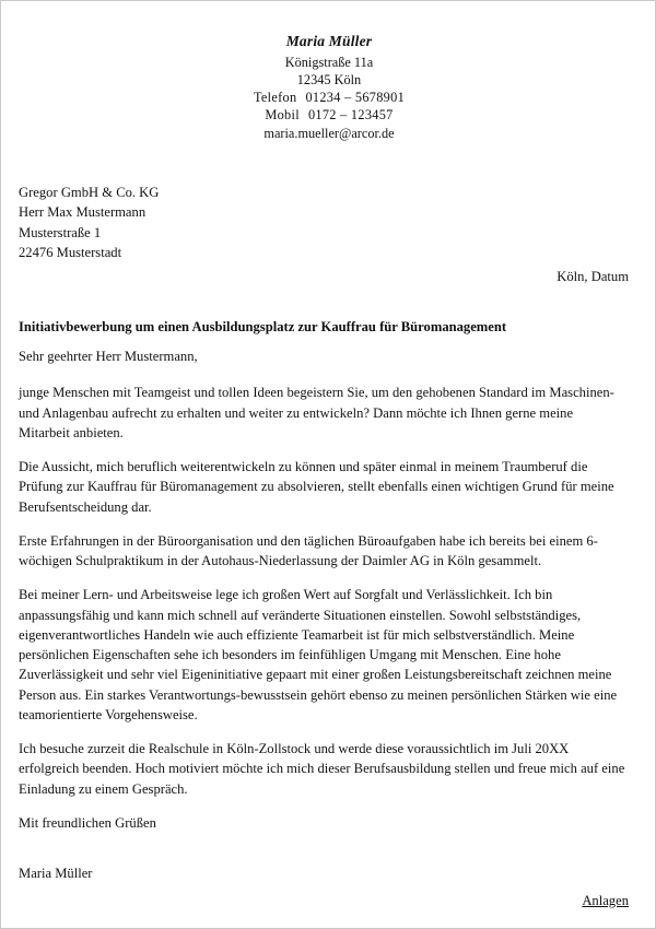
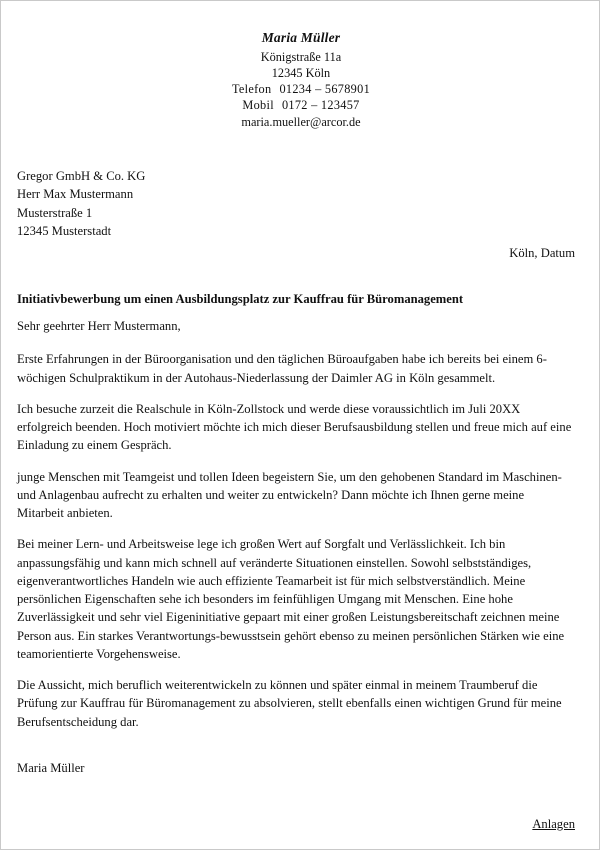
  Maria Müller
  Königstraße 11a
  12345 Köln
  Telefon 01234 – 5678901
  Mobil 0172 – 123457
  maria.mueller@arcor.de
  Gregor GmbH & Co. KG
  Herr Max Mustermann
  Musterstraße 1
- 22476 Musterstadt
+ 12345 Musterstadt
  Köln, Datum
  Initiativbewerbung um einen Ausbildungsplatz zur Kauffrau für Büromanagement
  Sehr geehrter Herr Mustermann,
- junge Menschen mit Teamgeist und tollen Ideen begeistern Sie, um den gehobenen Standard im Maschinen- und Anlagenbau aufrecht zu erhalten und weiter zu entwickeln? Dann möchte ich Ihnen gerne meine Mitarbeit anbieten.
+ Erste Erfahrungen in der Büroorganisation und den täglichen Büroaufgaben habe ich bereits bei einem 6-wöchigen Schulpraktikum in der Autohaus-Niederlassung der Daimler AG in Köln gesammelt.
- Die Aussicht, mich beruflich weiterentwickeln zu können und später einmal in meinem Traumberuf die Prüfung zur Kauffrau für Büromanagement zu absolvieren, stellt ebenfalls einen wichtigen Grund für meine Berufsentscheidung dar.
+ Ich besuche zurzeit die Realschule in Köln-Zollstock und werde diese voraussichtlich im Juli 20XX erfolgreich beenden. Hoch motiviert möchte ich mich dieser Berufsausbildung stellen und freue mich auf eine Einladung zu einem Gespräch.
- Erste Erfahrungen in der Büroorganisation und den täglichen Büroaufgaben habe ich bereits bei einem 6-wöchigen Schulpraktikum in der Autohaus-Niederlassung der Daimler AG in Köln gesammelt.
+ junge Menschen mit Teamgeist und tollen Ideen begeistern Sie, um den gehobenen Standard im Maschinen- und Anlagenbau aufrecht zu erhalten und weiter zu entwickeln? Dann möchte ich Ihnen gerne meine Mitarbeit anbieten.
  Bei meiner Lern- und Arbeitsweise lege ich großen Wert auf Sorgfalt und Verlässlichkeit. Ich bin anpassungsfähig und kann mich schnell auf veränderte Situationen einstellen. Sowohl selbstständiges, eigenverantwortliches Handeln wie auch effiziente Teamarbeit ist für mich selbstverständlich. Meine persönlichen Eigenschaften sehe ich besonders im feinfühligen Umgang mit Menschen. Eine hohe Zuverlässigkeit und sehr viel Eigeninitiative gepaart mit einer großen Leistungsbereitschaft zeichnen meine Person aus. Ein starkes Verantwortungs-bewusstsein gehört ebenso zu meinen persönlichen Stärken wie eine teamorientierte Vorgehensweise.
- Ich besuche zurzeit die Realschule in Köln-Zollstock und werde diese voraussichtlich im Juli 20XX erfolgreich beenden. Hoch motiviert möchte ich mich dieser Berufsausbildung stellen und freue mich auf eine Einladung zu einem Gespräch.
+ Die Aussicht, mich beruflich weiterentwickeln zu können und später einmal in meinem Traumberuf die Prüfung zur Kauffrau für Büromanagement zu absolvieren, stellt ebenfalls einen wichtigen Grund für meine Berufsentscheidung dar.
- Mit freundlichen Grüßen
  Maria Müller
  Anlagen
